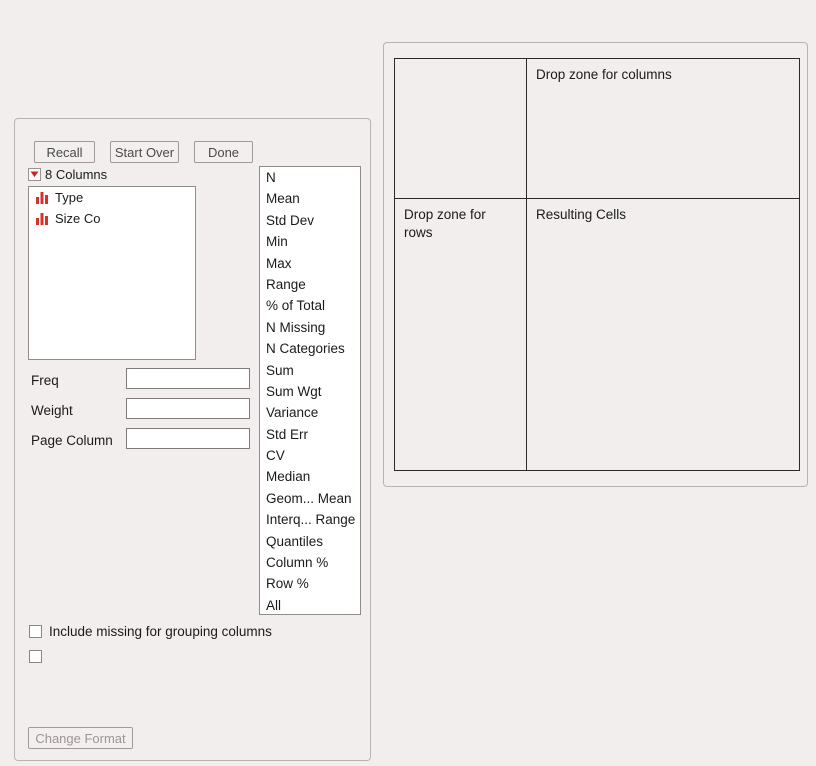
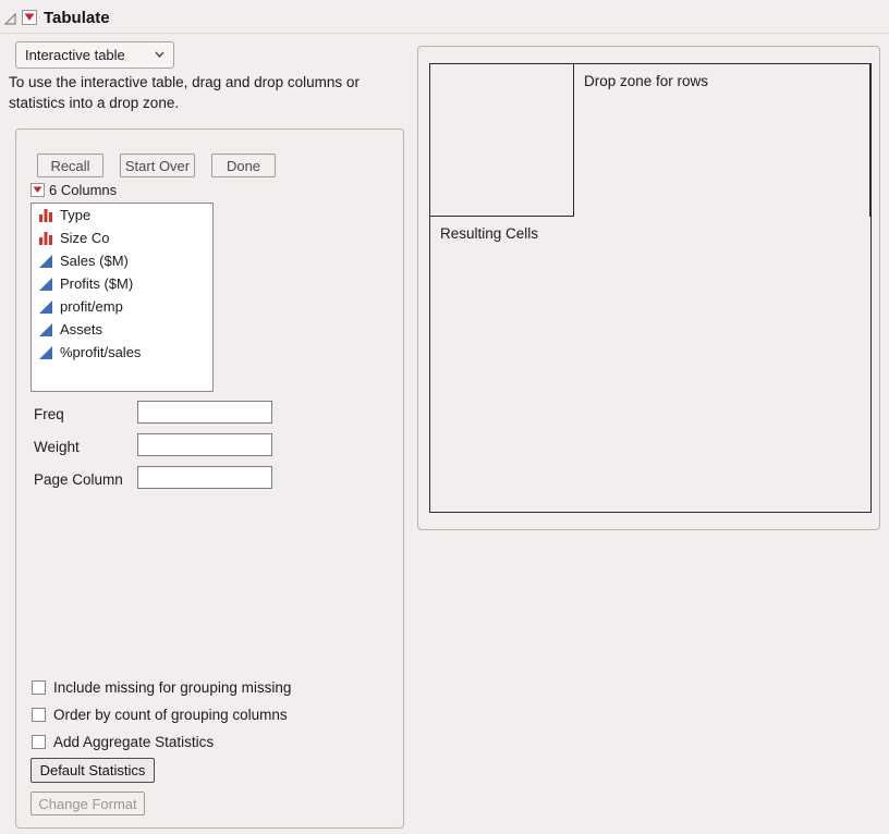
+ Tabulate
+ Interactive table
+ To use the interactive table, drag and drop columns or statistics into a drop zone.
  Recall
  Start Over
  Done
- 8 Columns
+ 6 Columns
  Type
  Size Co
+ Sales ($M)
+ Profits ($M)
+ profit/emp
+ Assets
+ %profit/sales
  Freq
  Weight
  Page Column
- N
- Mean
- Std Dev
- Min
- Max
- Range
- % of Total
- N Missing
- N Categories
- Sum
- Sum Wgt
- Variance
- Std Err
- CV
- Median
- Geom... Mean
- Interq... Range
- Quantiles
- Column %
- Row %
- All
- Include missing for grouping columns
+ Include missing for grouping missing
+ Order by count of grouping columns
+ Add Aggregate Statistics
+ Default Statistics
  Change Format
- Drop zone for columns
  Drop zone for rows
  Resulting Cells
